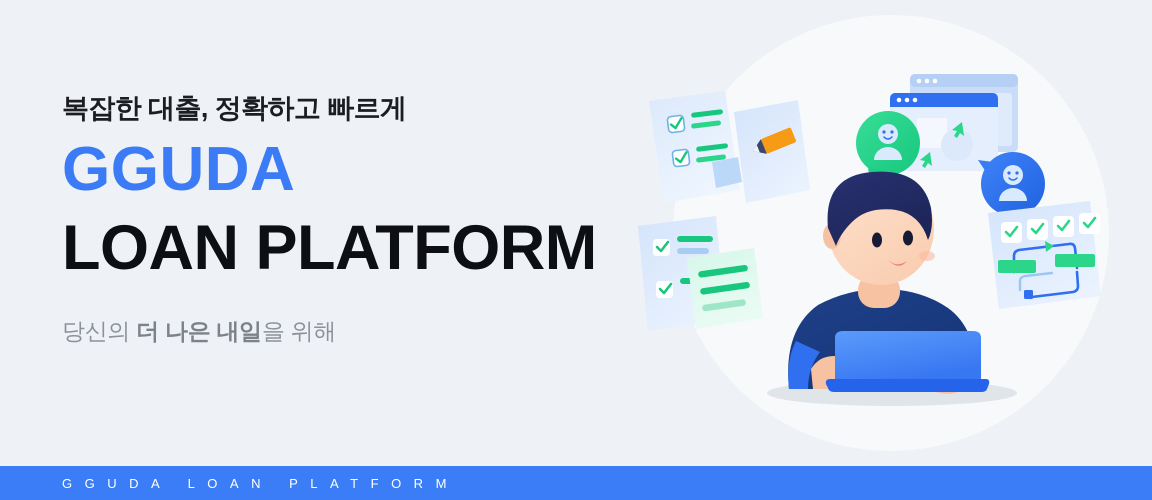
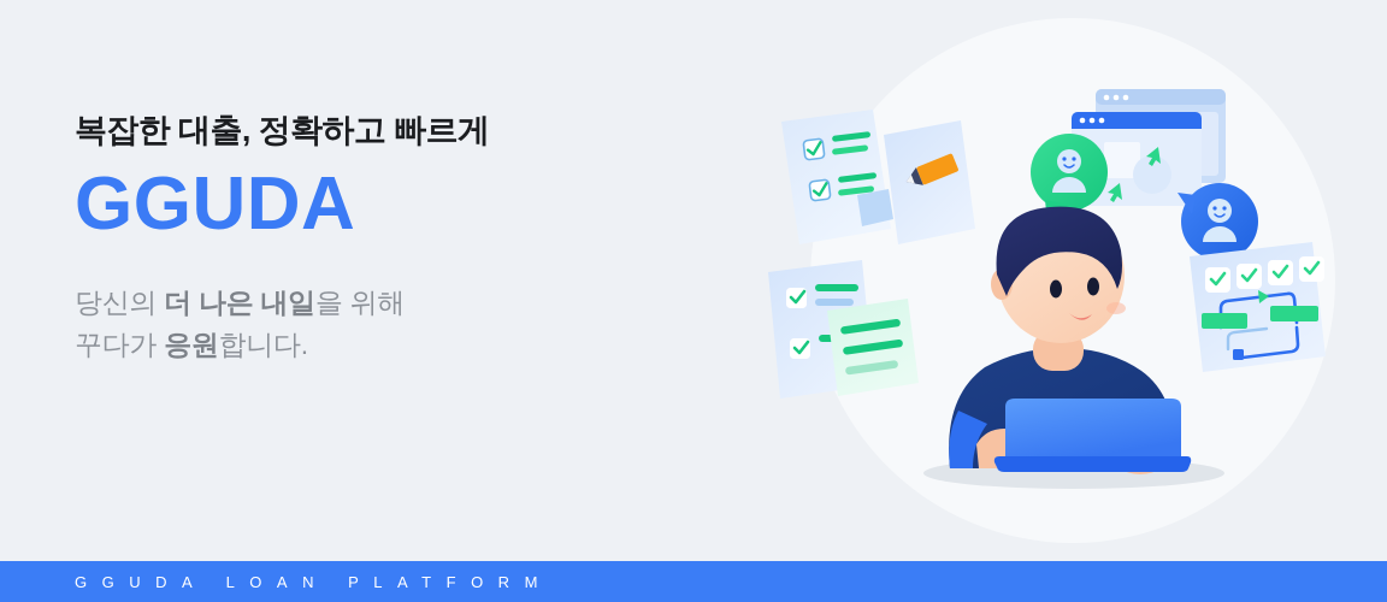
  복잡한 대출, 정확하고 빠르게
  GGUDA
- LOAN PLATFORM
  당신의 더 나은 내일을 위해
+ 꾸다가 응원합니다.
  GGUDA LOAN PLATFORM
